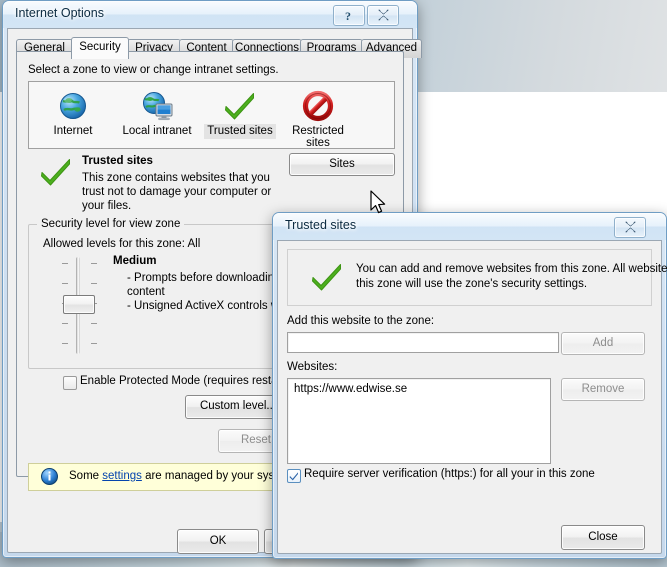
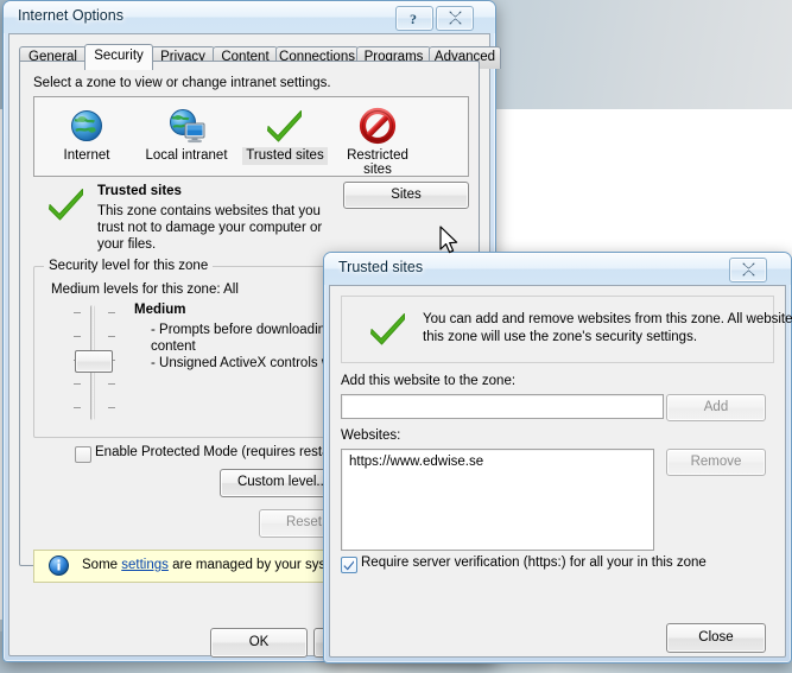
  Internet Options
  ?
  General
  Security
  Privacy
  Content
  Connections
  Programs
  Advanced
  Select a zone to view or change intranet settings.
  Internet
  Local intranet
  Trusted sites
  Restricted sites
  Trusted sites
  This zone contains websites that you
  trust not to damage your computer or
  your files.
  Sites
- Security level for view zone
+ Security level for this zone
- Allowed levels for this zone: All
+ Medium levels for this zone: All
  Medium
  - Prompts before downloadin
  content
  - Unsigned ActiveX controls
  Enable Protected Mode (requires rest
  Custom level.
  Some settings are managed by your sy
  OK
  Trusted sites
  You can add and remove websites from this zone. All website
  this zone will use the zone's security settings.
  Add this website to the zone:
  Add
  Websites:
  https://www.edwise.se
  Remove
  Require server verification (https:) for all your in this zone
  Close
